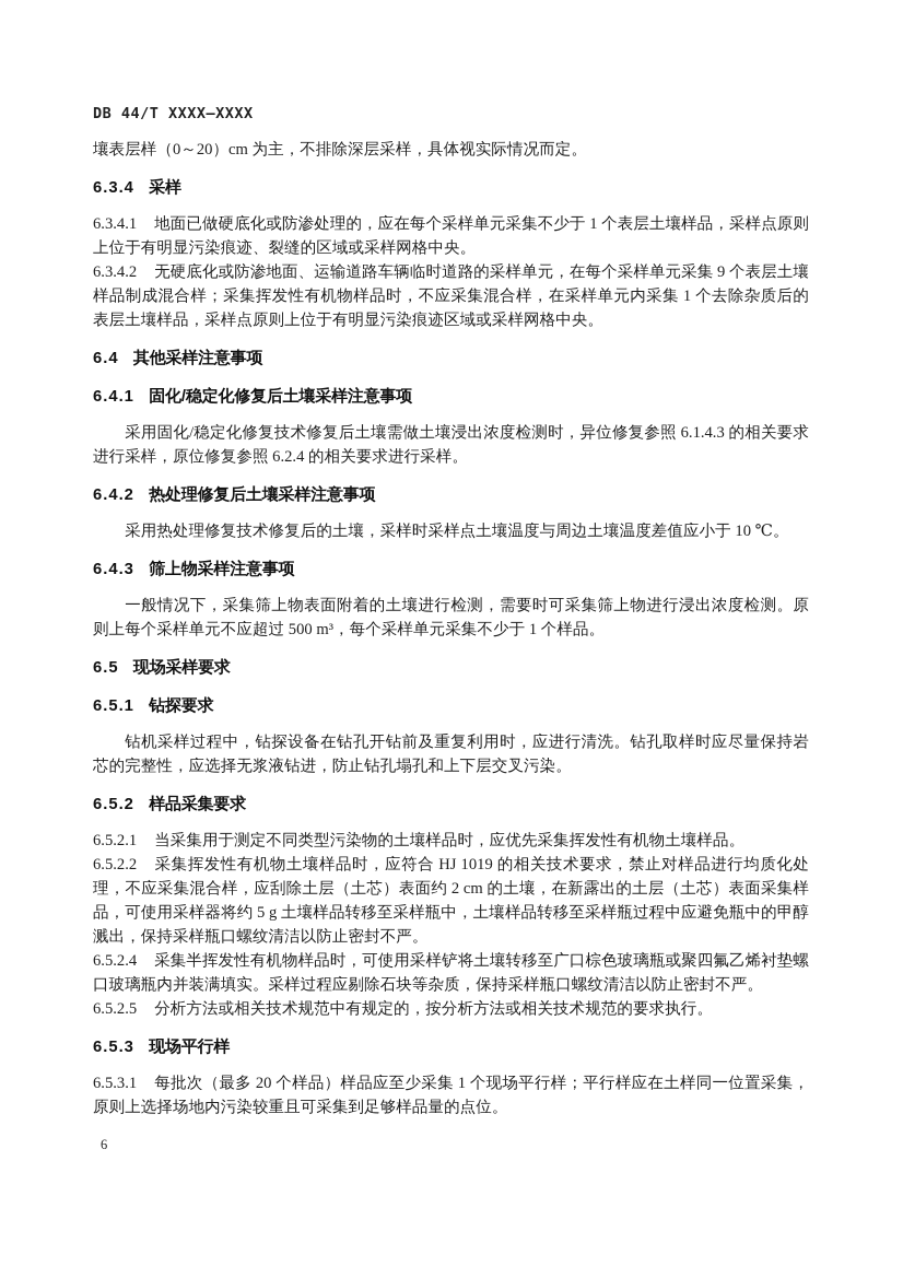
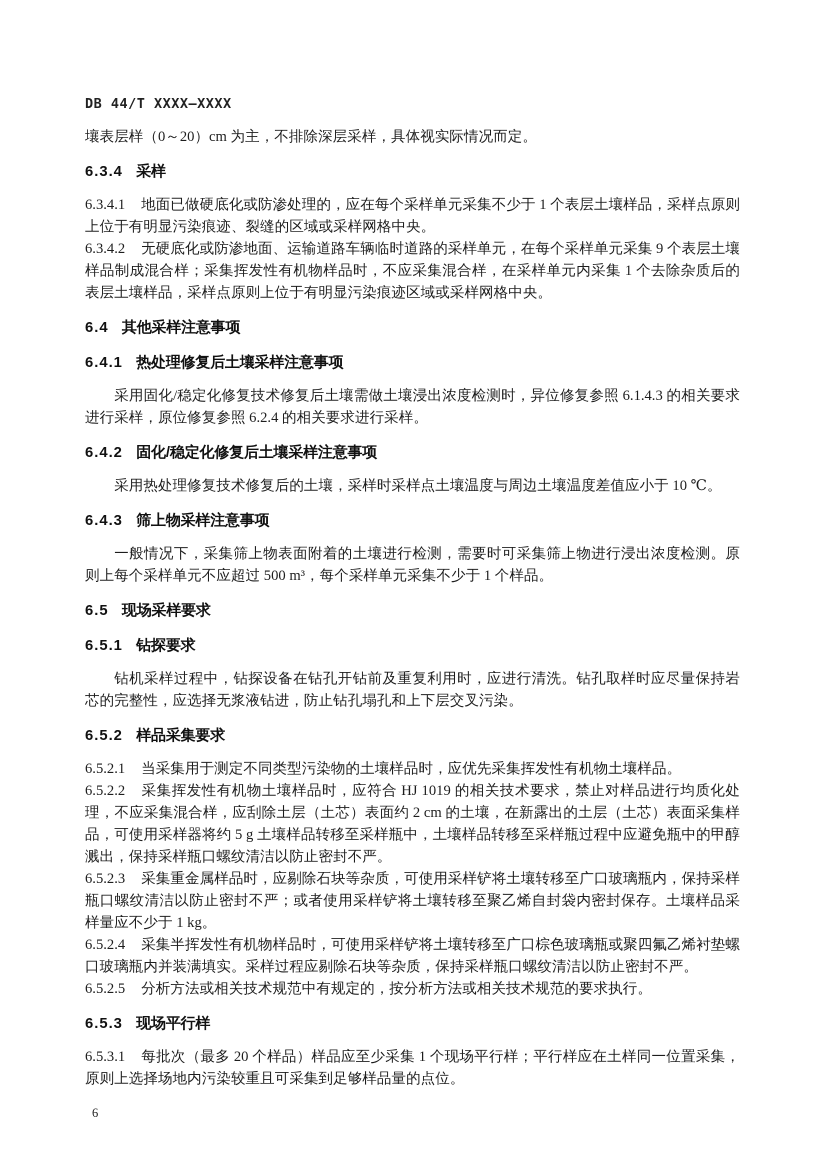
  DB 44/T XXXX—XXXX
  壤表层样（0～20）cm 为主，不排除深层采样，具体视实际情况而定。
  6.3.4 采样
  6.3.4.1 地面已做硬底化或防渗处理的，应在每个采样单元采集不少于 1 个表层土壤样品，采样点原则上位于有明显污染痕迹、裂缝的区域或采样网格中央。
  6.3.4.2 无硬底化或防渗地面、运输道路车辆临时道路的采样单元，在每个采样单元采集 9 个表层土壤样品制成混合样；采集挥发性有机物样品时，不应采集混合样，在采样单元内采集 1 个去除杂质后的表层土壤样品，采样点原则上位于有明显污染痕迹区域或采样网格中央。
  6.4 其他采样注意事项
- 6.4.1 固化/稳定化修复后土壤采样注意事项
+ 6.4.1 热处理修复后土壤采样注意事项
  采用固化/稳定化修复技术修复后土壤需做土壤浸出浓度检测时，异位修复参照 6.1.4.3 的相关要求进行采样，原位修复参照 6.2.4 的相关要求进行采样。
- 6.4.2 热处理修复后土壤采样注意事项
+ 6.4.2 固化/稳定化修复后土壤采样注意事项
  采用热处理修复技术修复后的土壤，采样时采样点土壤温度与周边土壤温度差值应小于 10 ℃。
  6.4.3 筛上物采样注意事项
  一般情况下，采集筛上物表面附着的土壤进行检测，需要时可采集筛上物进行浸出浓度检测。原则上每个采样单元不应超过 500 m³，每个采样单元采集不少于 1 个样品。
  6.5 现场采样要求
  6.5.1 钻探要求
  钻机采样过程中，钻探设备在钻孔开钻前及重复利用时，应进行清洗。钻孔取样时应尽量保持岩芯的完整性，应选择无浆液钻进，防止钻孔塌孔和上下层交叉污染。
  6.5.2 样品采集要求
  6.5.2.1 当采集用于测定不同类型污染物的土壤样品时，应优先采集挥发性有机物土壤样品。
  6.5.2.2 采集挥发性有机物土壤样品时，应符合 HJ 1019 的相关技术要求，禁止对样品进行均质化处理，不应采集混合样，应刮除土层（土芯）表面约 2 cm 的土壤，在新露出的土层（土芯）表面采集样品，可使用采样器将约 5 g 土壤样品转移至采样瓶中，土壤样品转移至采样瓶过程中应避免瓶中的甲醇溅出，保持采样瓶口螺纹清洁以防止密封不严。
+ 6.5.2.3 采集重金属样品时，应剔除石块等杂质，可使用采样铲将土壤转移至广口玻璃瓶内，保持采样瓶口螺纹清洁以防止密封不严；或者使用采样铲将土壤转移至聚乙烯自封袋内密封保存。土壤样品采样量应不少于 1 kg。
  6.5.2.4 采集半挥发性有机物样品时，可使用采样铲将土壤转移至广口棕色玻璃瓶或聚四氟乙烯衬垫螺口玻璃瓶内并装满填实。采样过程应剔除石块等杂质，保持采样瓶口螺纹清洁以防止密封不严。
  6.5.2.5 分析方法或相关技术规范中有规定的，按分析方法或相关技术规范的要求执行。
  6.5.3 现场平行样
  6.5.3.1 每批次（最多 20 个样品）样品应至少采集 1 个现场平行样；平行样应在土样同一位置采集，原则上选择场地内污染较重且可采集到足够样品量的点位。
  6
